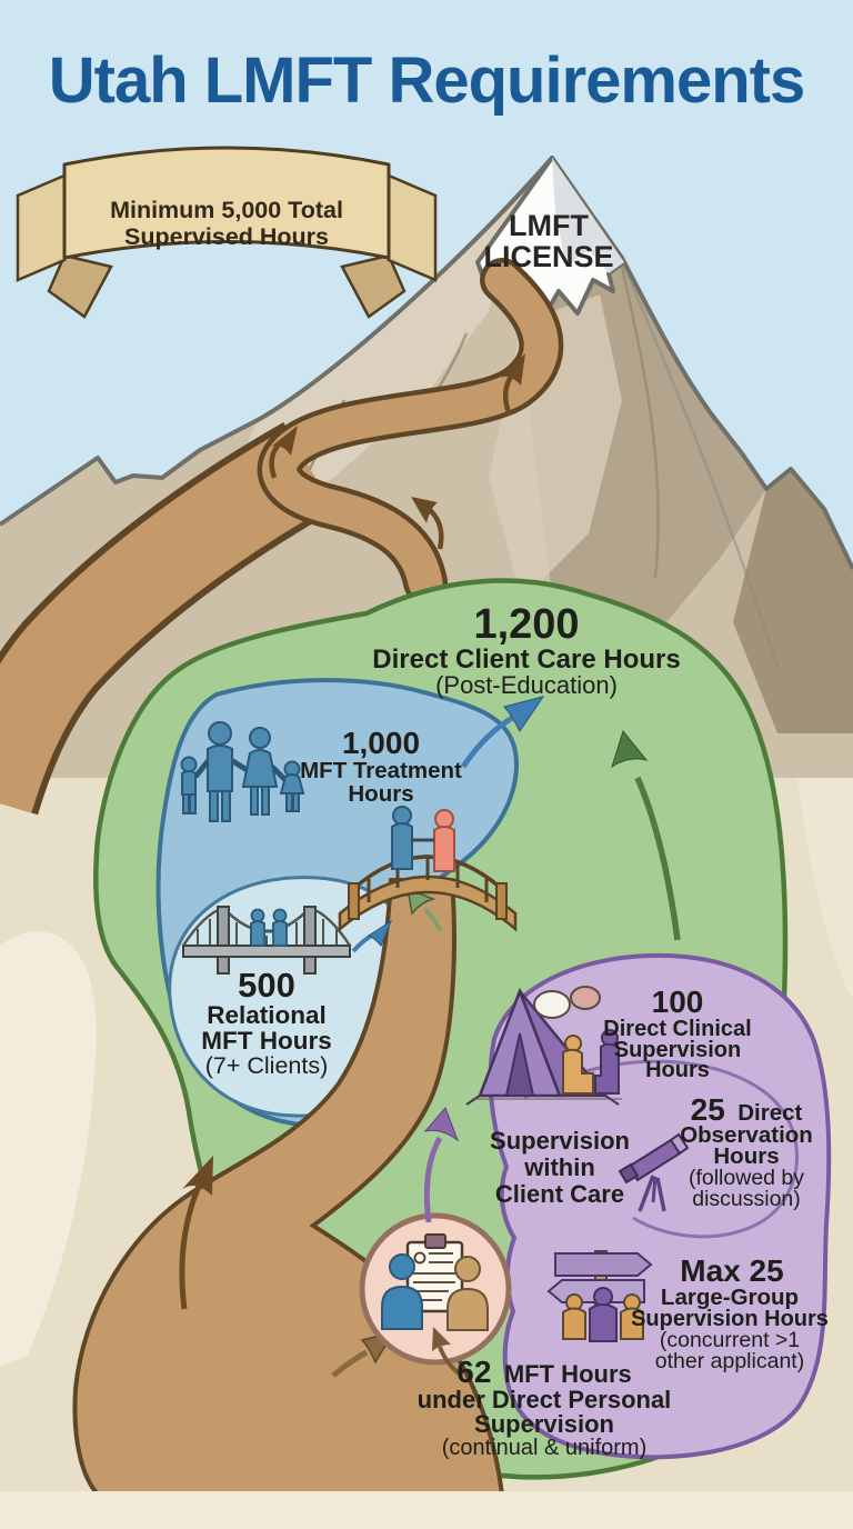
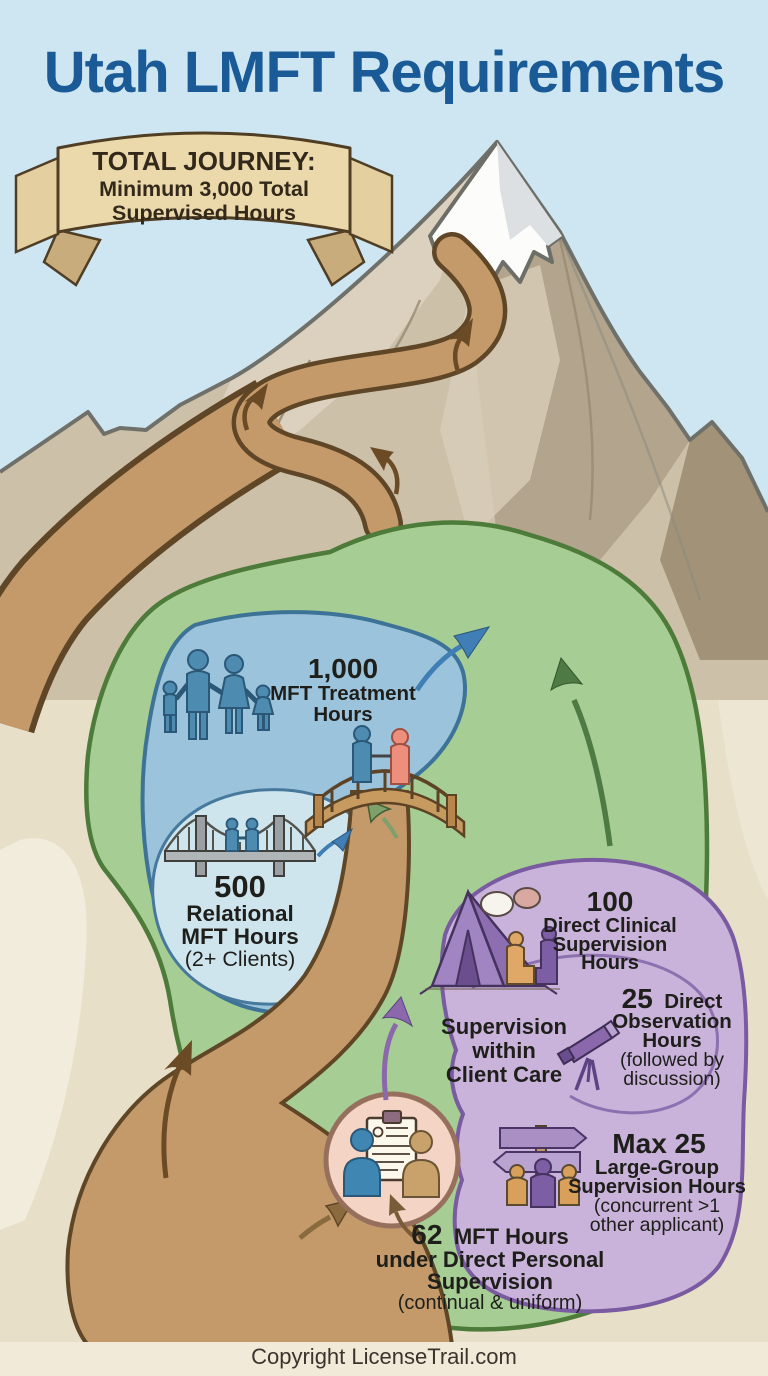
  Utah LMFT Requirements
+ TOTAL JOURNEY:
- Minimum 5,000 Total
+ Minimum 3,000 Total
  Supervised Hours
- LMFT
- LICENSE
- 1,200
- Direct Client Care Hours
- (Post-Education)
  1,000
  MFT Treatment
  Hours
  500
  Relational
  MFT Hours
- (7+ Clients)
+ (2+ Clients)
  100
  Direct Clinical
  Supervision
  Hours
  Supervision
  within
  Client Care
  25 Direct
  Observation
  Hours
  (followed by
  discussion)
  Max 25
  Large-Group
  Supervision Hours
  (concurrent >1
  other applicant)
  62 MFT Hours
  under Direct Personal
  Supervision
  (continual & uniform)
+ Copyright LicenseTrail.com
